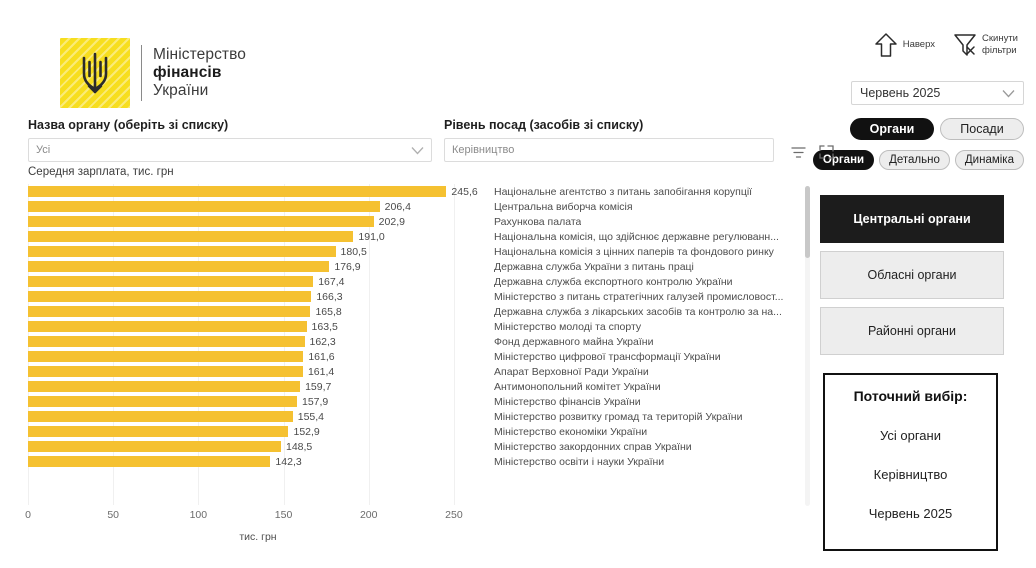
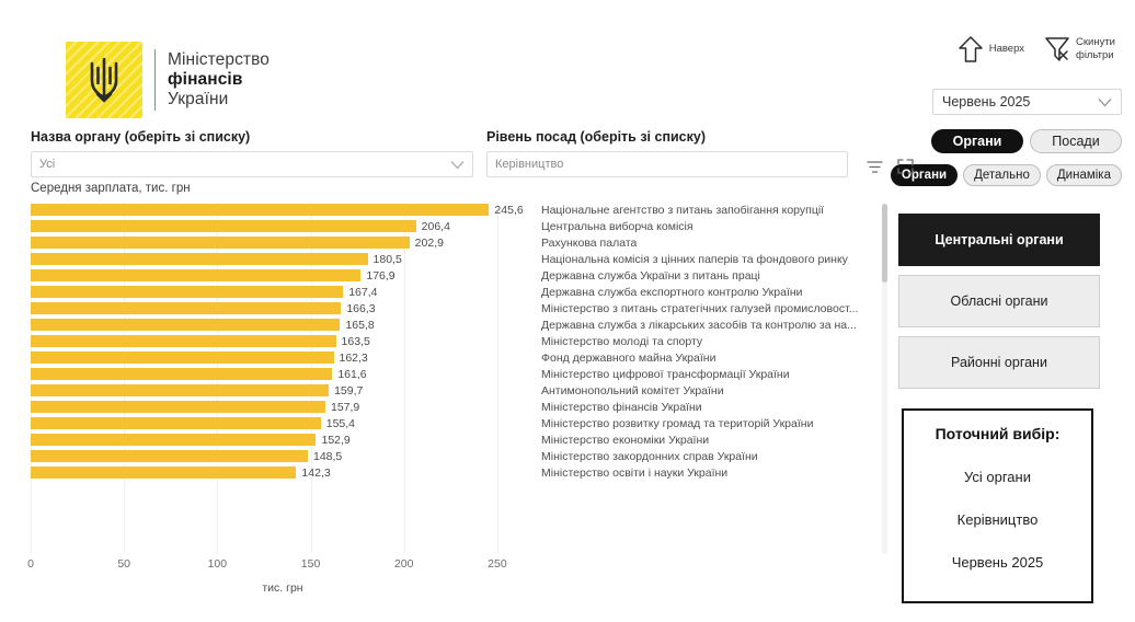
  Міністерство
  фінансів
  України
  Наверх
  Скинути фільтри
  Червень 2025
  Органи
  Посади
  Органи
  Детально
  Динаміка
  Назва органу (оберіть зі списку)
  Усі
- Рівень посад (засобів зі списку)
+ Рівень посад (оберіть зі списку)
  Керівництво
  Середня зарплата, тис. грн
  245,6
  Національне агентство з питань запобігання корупції
  206,4
  Центральна виборча комісія
  202,9
  Рахункова палата
- 191,0
- Національна комісія, що здійснює державне регулюванн...
  180,5
  Національна комісія з цінних паперів та фондового ринку
  176,9
  Державна служба України з питань праці
  167,4
  Державна служба експортного контролю України
  166,3
  Міністерство з питань стратегічних галузей промисловост...
  165,8
  Державна служба з лікарських засобів та контролю за на...
  163,5
  Міністерство молоді та спорту
  162,3
  Фонд державного майна України
  161,6
  Міністерство цифрової трансформації України
- 161,4
- Апарат Верховної Ради України
  159,7
  Антимонопольний комітет України
  157,9
  Міністерство фінансів України
  155,4
  Міністерство розвитку громад та територій України
  152,9
  Міністерство економіки України
  148,5
  Міністерство закордонних справ України
  142,3
  Міністерство освіти і науки України
  0
  50
  100
  150
  200
  250
  тис. грн
  Центральні органи
  Обласні органи
  Районні органи
  Поточний вибір:
  Усі органи
  Керівництво
  Червень 2025
